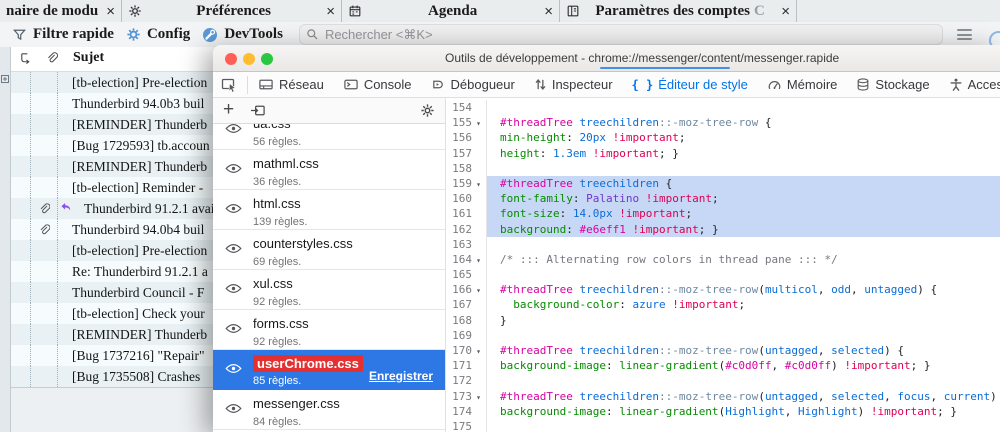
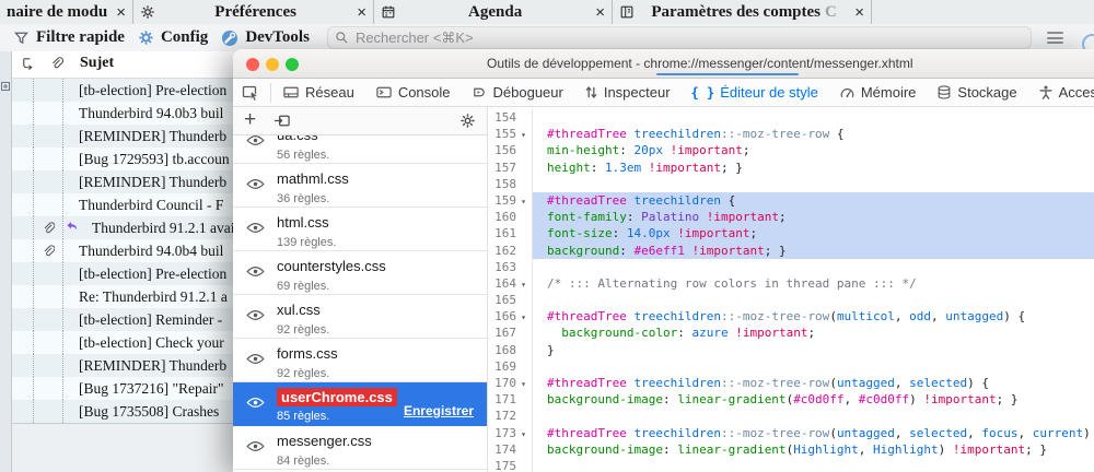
  naire de modu
  ×
  Préférences
  ×
  Agenda
  ×
  Paramètres des comptes C
  ×
  Filtre rapide
  Config
  DevTools
  Rechercher <⌘K>
  Sujet
  [tb-election] Pre-election
  Thunderbird 94.0b3 buil
  [REMINDER] Thunderb
  [Bug 1729593] tb.accoun
  [REMINDER] Thunderb
- [tb-election] Reminder -
+ Thunderbird Council - F
  Thunderbird 91.2.1 ava
  Thunderbird 94.0b4 buil
  [tb-election] Pre-election
  Re: Thunderbird 91.2.1 a
- Thunderbird Council - F
+ [tb-election] Reminder -
  [tb-election] Check your
  [REMINDER] Thunderb
  [Bug 1737216] "Repair"
  [Bug 1735508] Crashes
- Outils de développement - chrome://messenger/content/messenger.rapide
+ Outils de développement - chrome://messenger/content/messenger.xhtml
  Réseau
  Console
  Débogueur
  Inspecteur
  { }
  Éditeur de style
  Mémoire
  Stockage
  +
  56 règles.
  mathml.css
  36 règles.
  html.css
  139 règles.
  counterstyles.css
  69 règles.
  xul.css
  92 règles.
  forms.css
  92 règles.
  userChrome.css
  85 règles.
  Enregistrer
  messenger.css
  84 règles.
  154
  155 ▾
  #threadTree treechildren::-moz-tree-row {
  156
  min-height: 20px !important;
  157
  height: 1.3em !important; }
  158
  159 ▾
  #threadTree treechildren {
  160
  font-family: Palatino !important;
  161
  font-size: 14.0px !important;
  162
  background: #e6eff1 !important; }
  163
  164 ▾
  /* ::: Alternating row colors in thread pane ::: */
  165
  166 ▾
  #threadTree treechildren::-moz-tree-row(multicol, odd, untagged) {
  167
  background-color: azure !important;
  168
  }
  169
  170 ▾
  #threadTree treechildren::-moz-tree-row(untagged, selected) {
  171
  background-image: linear-gradient(#c0d0ff, #c0d0ff) !important; }
  172
  173 ▾
  #threadTree treechildren::-moz-tree-row(untagged, selected, focus, current)
  174
  background-image: linear-gradient(Highlight, Highlight) !important; }
  175
